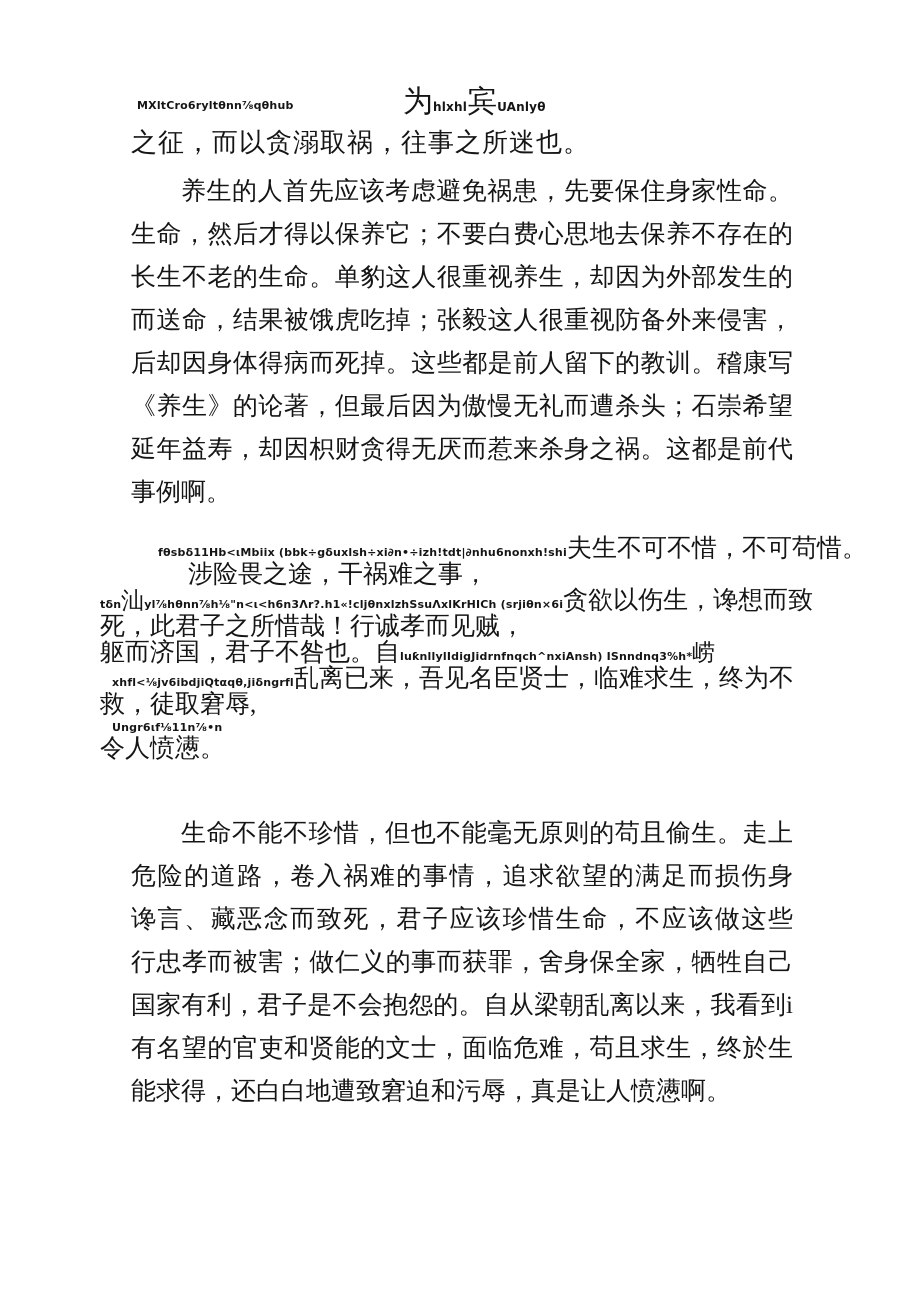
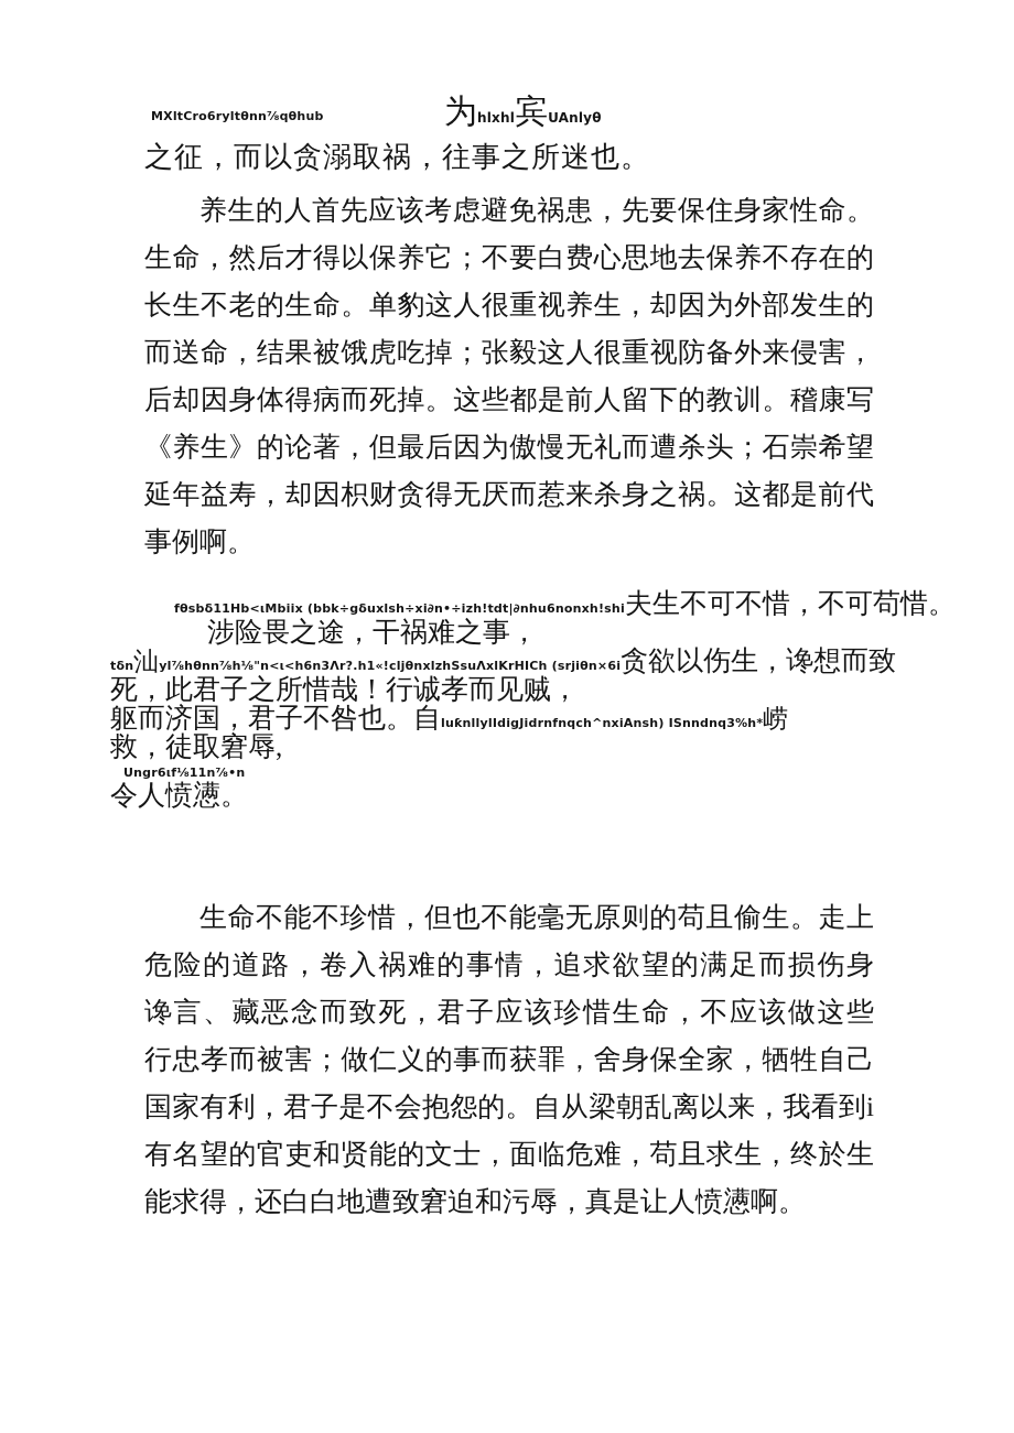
  MXltCro6ryltθnn⅞qθhub
  为hlxhl宾UAnlyθ
  之征，而以贪溺取祸，往事之所迷也。
  养生的人首先应该考虑避免祸患，先要保住身家性命。
  生命，然后才得以保养它；不要白费心思地去保养不存在的
  长生不老的生命。单豹这人很重视养生，却因为外部发生的
  而送命，结果被饿虎吃掉；张毅这人很重视防备外来侵害，
  后却因身体得病而死掉。这些都是前人留下的教训。稽康写
  《养生》的论著，但最后因为傲慢无礼而遭杀头；石崇希望
  延年益寿，却因枳财贪得无厌而惹来杀身之祸。这都是前代
  事例啊。
  fθsbδ11Hb<ιMbiix (bbk÷gδuxlsh÷xi∂n•÷izh!tdt|∂nhu6nonxh!shi夫生不可不惜，不可苟惜。
  涉险畏之途，干祸难之事，
  tδn汕yl⅞hθnn⅞h⅛"n<ι<h6n3Λr?.h1«!cljθnxlzhSsuΛxlKrHICh (srjiθn×6i贪欲以伤生，谗想而致
  死，此君子之所惜哉！行诚孝而见贼，
  躯而济国，君子不咎也。自luƙnllylIdigJidrnfnqch^nxiAnsh) ISnndnq3%h*崂
- xhfl<⅛jv6ibdjiQtαqθ,jiδngrfl乱离已来，吾见名臣贤士，临难求生，终为不
  救，徒取窘辱,
  Ungr6ιf⅛11n⅞•n
  令人愤懑。
  生命不能不珍惜，但也不能毫无原则的苟且偷生。走上
  危险的道路，卷入祸难的事情，追求欲望的满足而损伤身
  谗言、藏恶念而致死，君子应该珍惜生命，不应该做这些
  行忠孝而被害；做仁义的事而获罪，舍身保全家，牺牲自己
  国家有利，君子是不会抱怨的。自从梁朝乱离以来，我看到i
  有名望的官吏和贤能的文士，面临危难，苟且求生，终於生
  能求得，还白白地遭致窘迫和污辱，真是让人愤懑啊。
